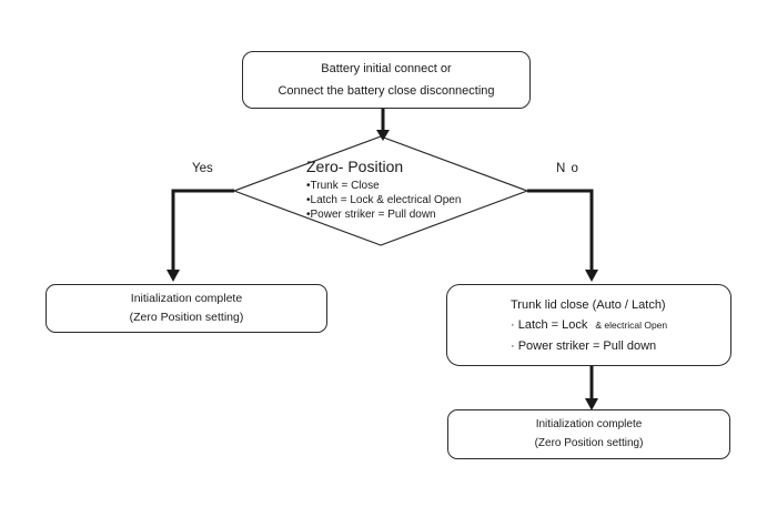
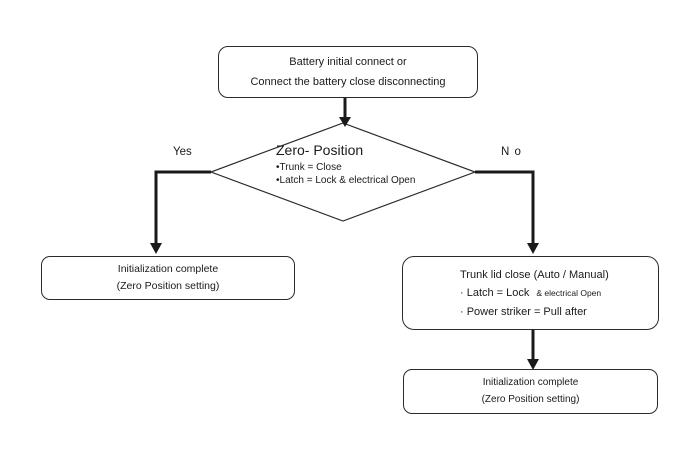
  Battery initial connect or
  Connect the battery close disconnecting
  Zero- Position
  •Trunk = Close
  •Latch = Lock & electrical Open
- •Power striker = Pull down
  Yes
  N o
  Initialization complete
  (Zero Position setting)
- Trunk lid close (Auto / Latch)
+ Trunk lid close (Auto / Manual)
  · Latch = Lock & electrical Open
- · Power striker = Pull down
+ · Power striker = Pull after
  Initialization complete
  (Zero Position setting)
